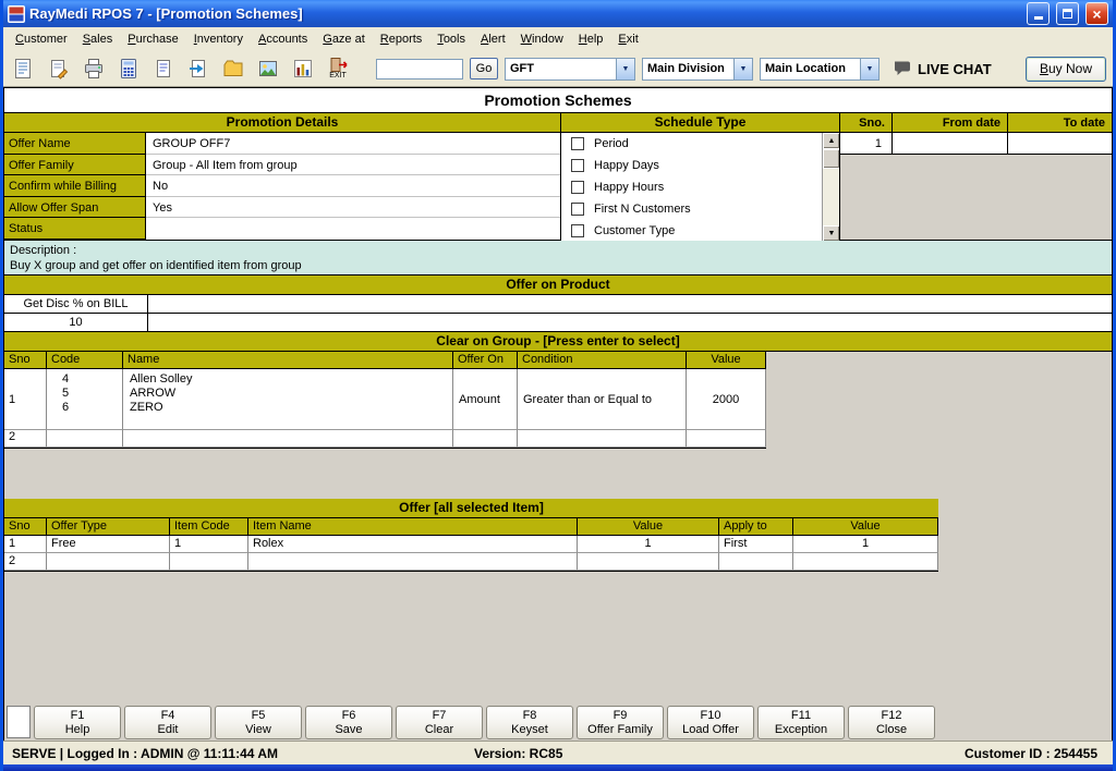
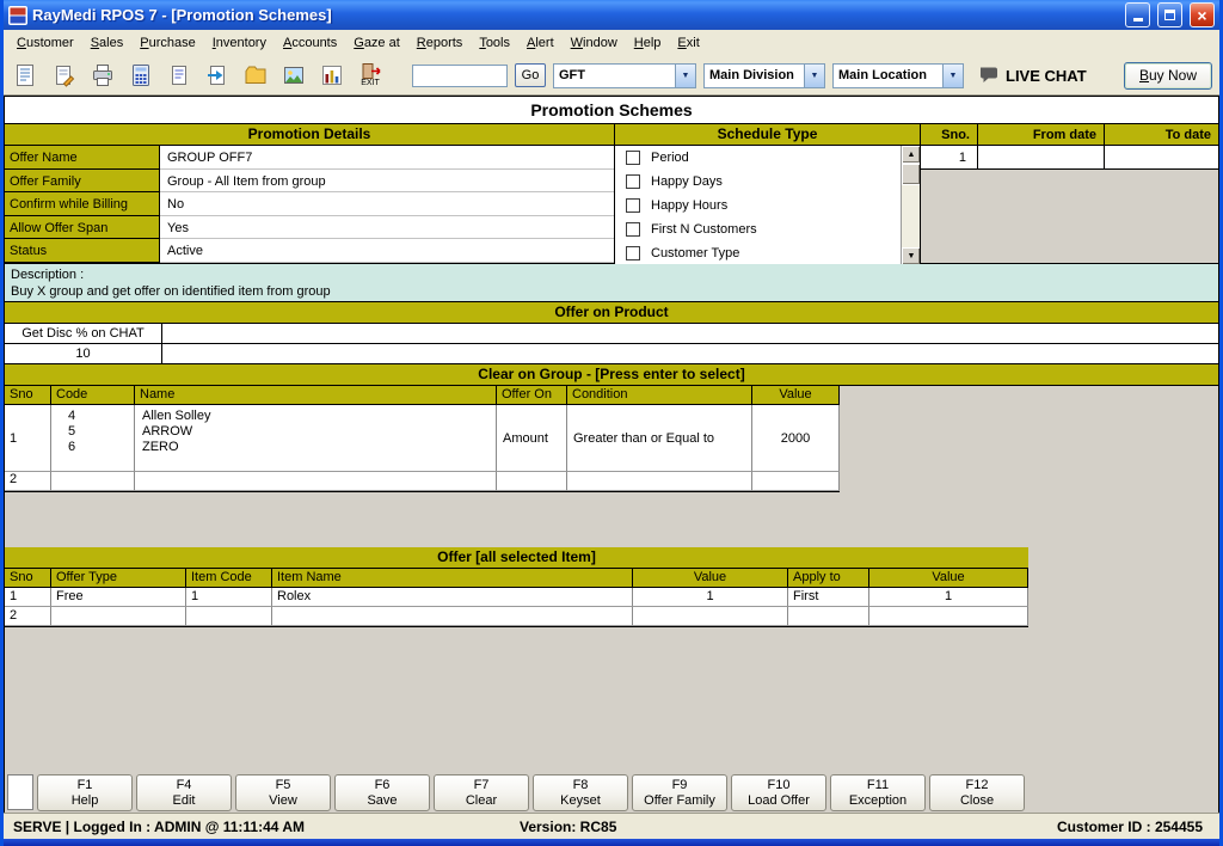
  RayMedi RPOS 7 - [Promotion Schemes]
  ×
  Customer
  Sales
  Purchase
  Inventory
  Accounts
  Gaze at
  Reports
  Tools
  Alert
  Window
  Help
  Exit
  Go
  GFT
  Main Division
  Main Location
  LIVE CHAT
  Buy Now
  Promotion Schemes
  Promotion Details
  Offer Name
  GROUP OFF7
  Offer Family
  Group - All Item from group
  Confirm while Billing
  No
  Allow Offer Span
  Yes
  Status
+ Active
  Schedule Type
  Period
  Happy Days
  Happy Hours
  First N Customers
  Customer Type
  Sno.
  From date
  To date
  1
  Description :
  Buy X group and get offer on identified item from group
  Offer on Product
- Get Disc % on BILL
+ Get Disc % on CHAT
  10
  Clear on Group - [Press enter to select]
  Sno
  Code
  Name
  Offer On
  Condition
  Value
  1
  4
  5
  6
  Allen Solley
  ARROW
  ZERO
  Amount
  Greater than or Equal to
  2000
  2
  Offer [all selected Item]
  Sno
  Offer Type
  Item Code
  Item Name
  Value
  Apply to
  Value
  1
  Free
  1
  Rolex
  1
  First
  1
  2
  F1
  Help
  F4
  Edit
  F5
  View
  F6
  Save
  F7
  Clear
  F8
  Keyset
  F9
  Offer Family
  F10
  Load Offer
  F11
  Exception
  F12
  Close
  SERVE | Logged In : ADMIN @ 11:11:44 AM
  Version: RC85
  Customer ID : 254455
